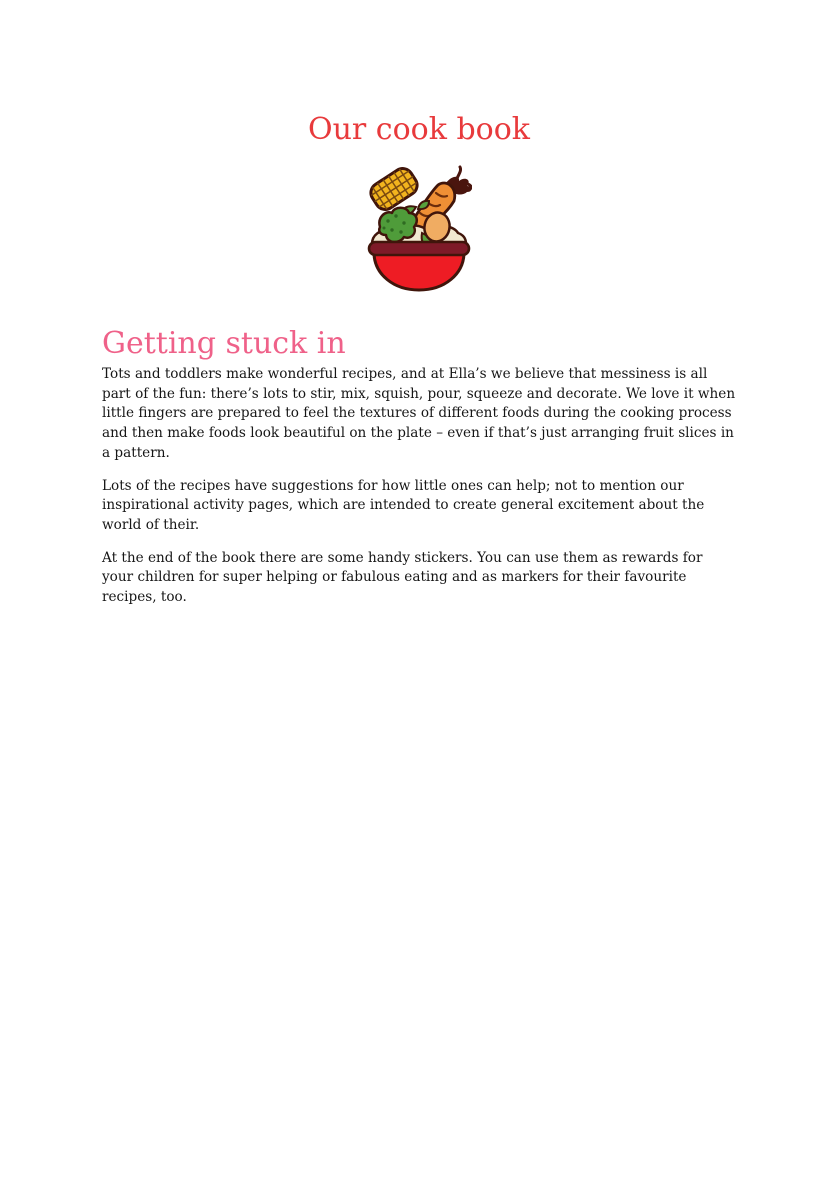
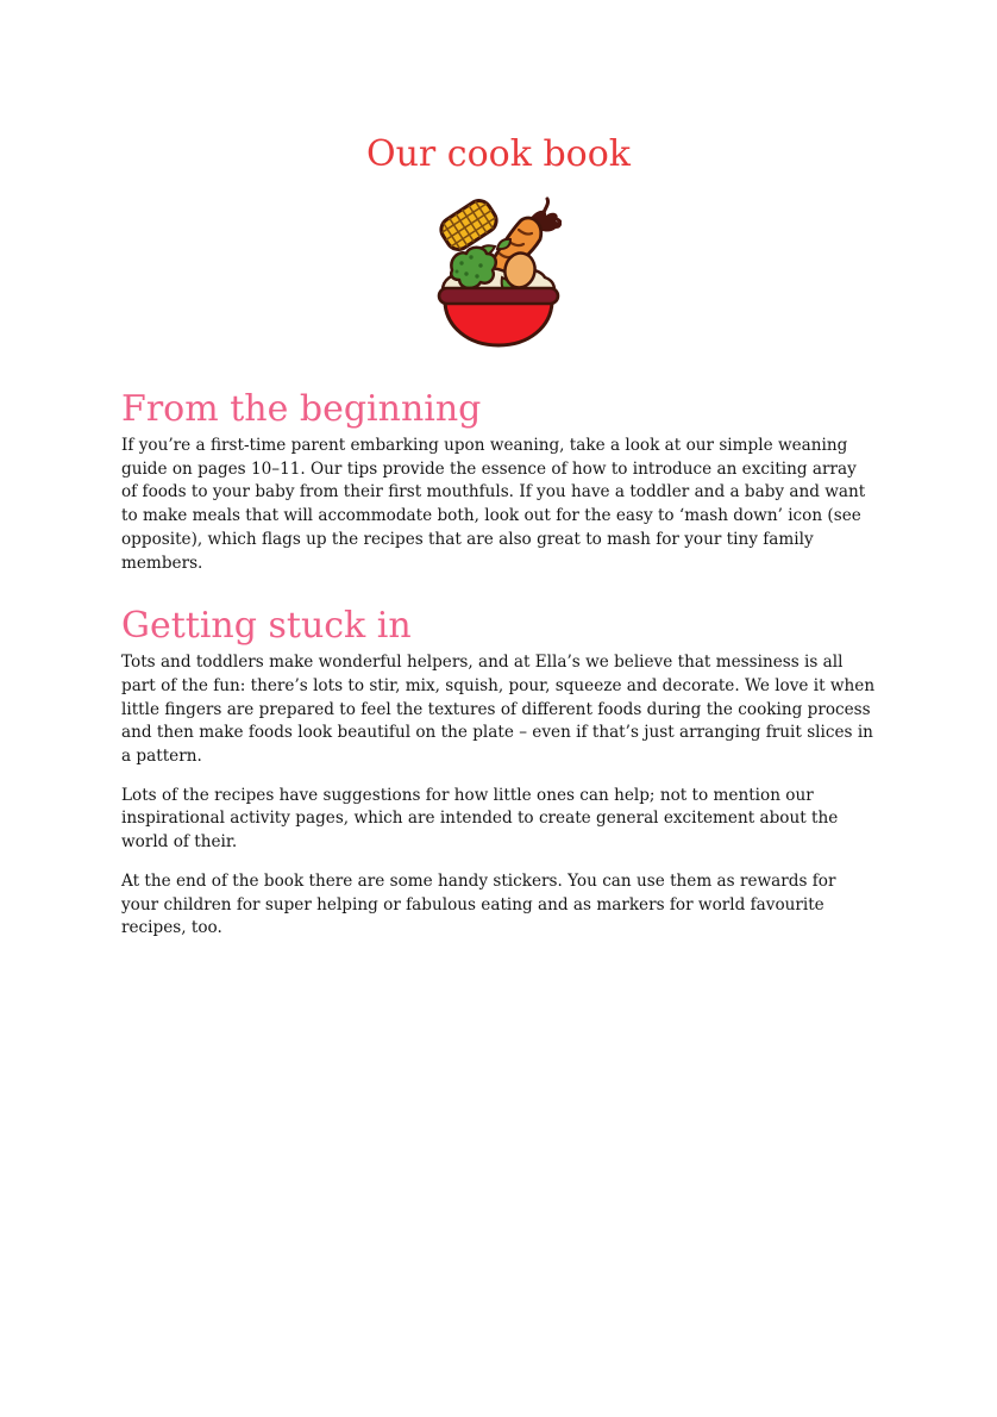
  Our cook book
+ From the beginning
+ If you’re a first-time parent embarking upon weaning, take a look at our simple weaning guide on pages 10–11. Our tips provide the essence of how to introduce an exciting array of foods to your baby from their first mouthfuls. If you have a toddler and a baby and want to make meals that will accommodate both, look out for the easy to ‘mash down’ icon (see opposite), which flags up the recipes that are also great to mash for your tiny family members.
  Getting stuck in
- Tots and toddlers make wonderful recipes, and at Ella’s we believe that messiness is all part of the fun: there’s lots to stir, mix, squish, pour, squeeze and decorate. We love it when little fingers are prepared to feel the textures of different foods during the cooking process and then make foods look beautiful on the plate – even if that’s just arranging fruit slices in a pattern.
+ Tots and toddlers make wonderful helpers, and at Ella’s we believe that messiness is all part of the fun: there’s lots to stir, mix, squish, pour, squeeze and decorate. We love it when little fingers are prepared to feel the textures of different foods during the cooking process and then make foods look beautiful on the plate – even if that’s just arranging fruit slices in a pattern.
  Lots of the recipes have suggestions for how little ones can help; not to mention our inspirational activity pages, which are intended to create general excitement about the world of their.
- At the end of the book there are some handy stickers. You can use them as rewards for your children for super helping or fabulous eating and as markers for their favourite recipes, too.
+ At the end of the book there are some handy stickers. You can use them as rewards for your children for super helping or fabulous eating and as markers for world favourite recipes, too.
